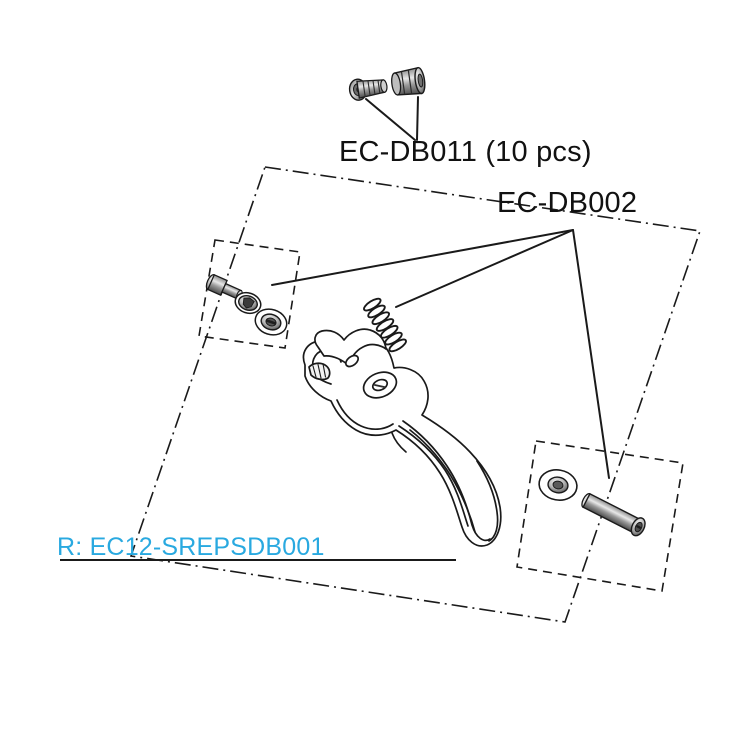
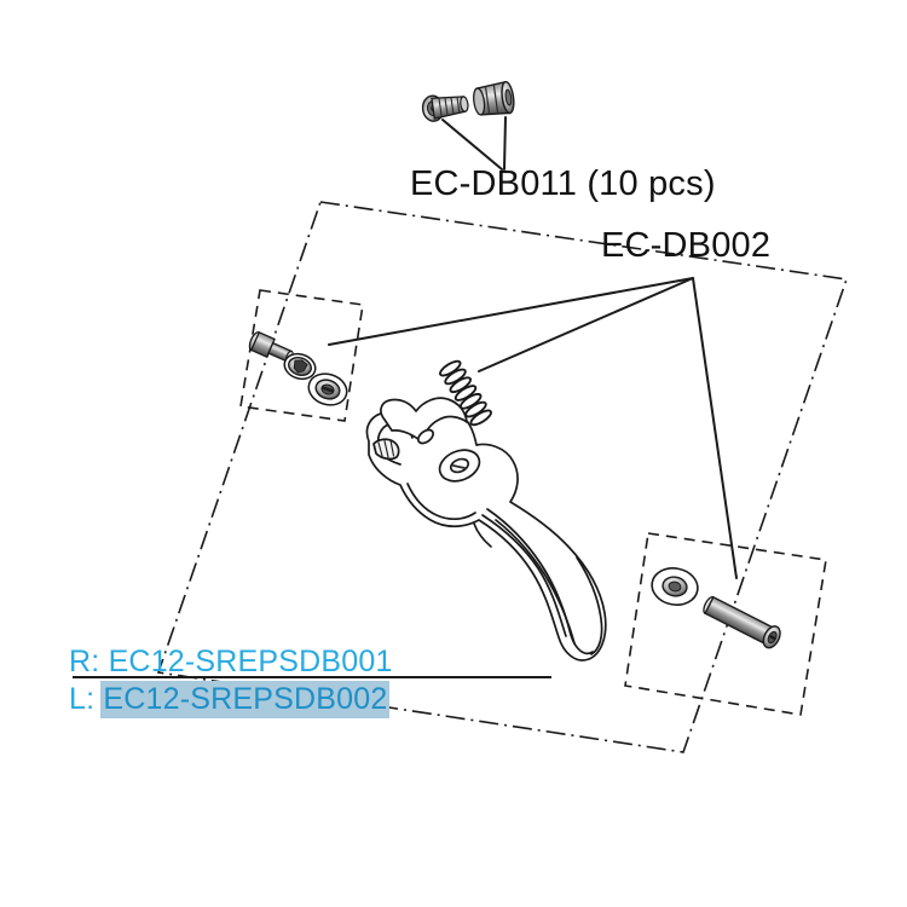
  EC-DB011 (10 pcs)
  EC-DB002
  R: EC12-SREPSDB001
+ L: EC12-SREPSDB002
